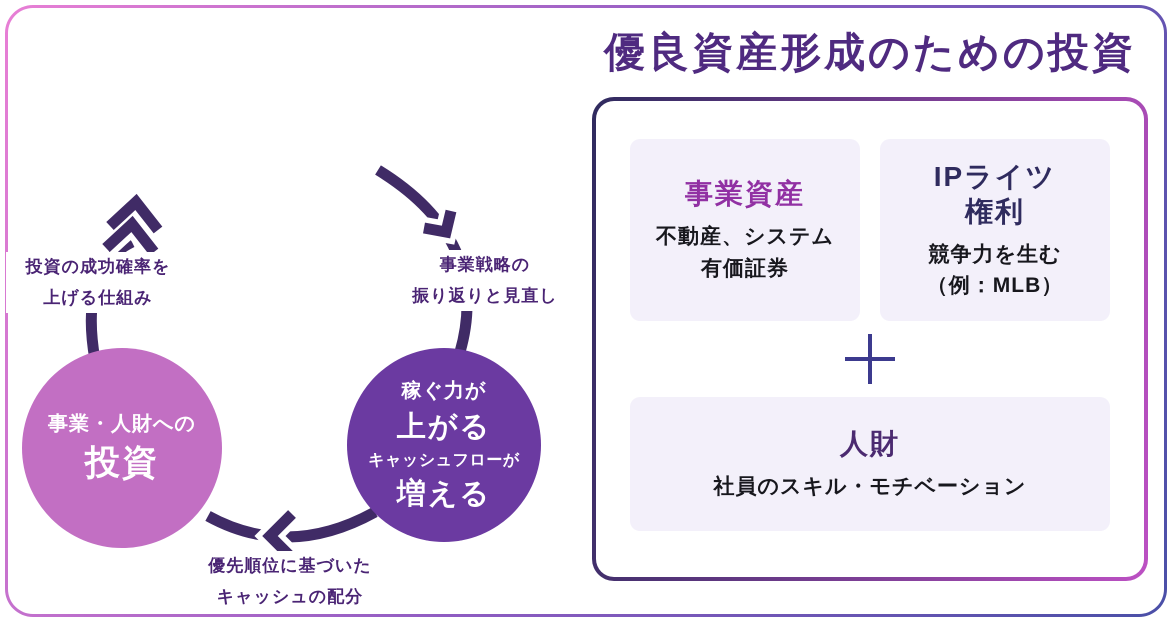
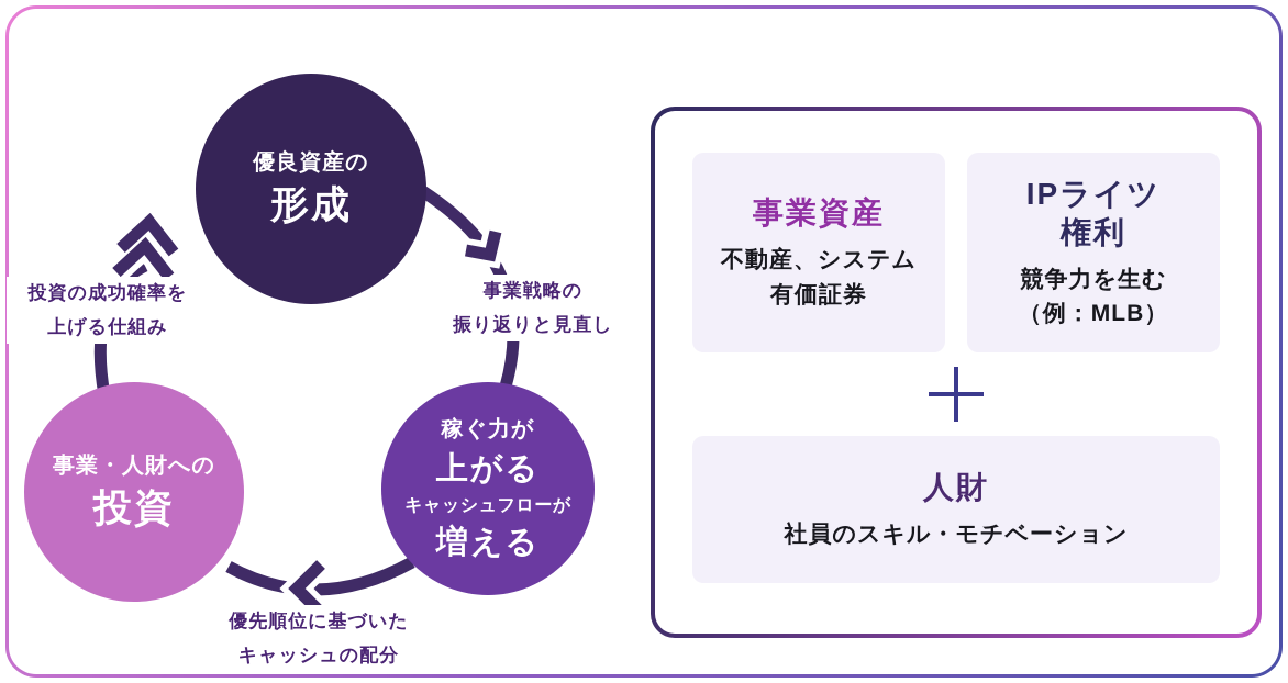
+ 優良資産の
+ 形成
  稼ぐ力が
  上がる
  キャッシュフローが
  増える
  事業・人財への
  投資
  投資の成功確率を
  上げる仕組み
  事業戦略の
  振り返りと見直し
  優先順位に基づいた
  キャッシュの配分
- 優良資産形成のための投資
  事業資産
  不動産、システム
  有価証券
  IPライツ
  権利
  競争力を生む
  （例：MLB）
  人財
  社員のスキル・モチベーション
